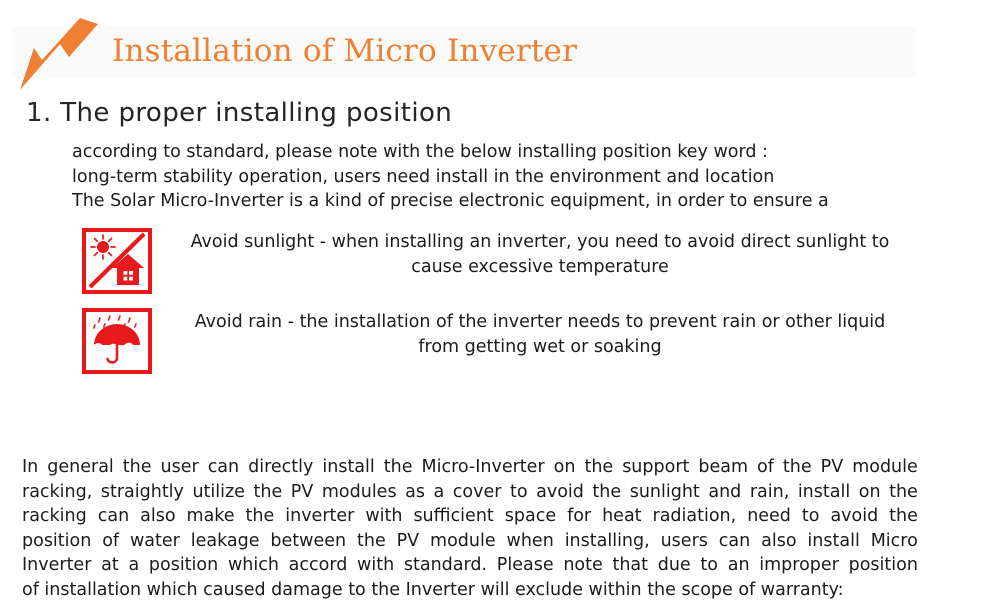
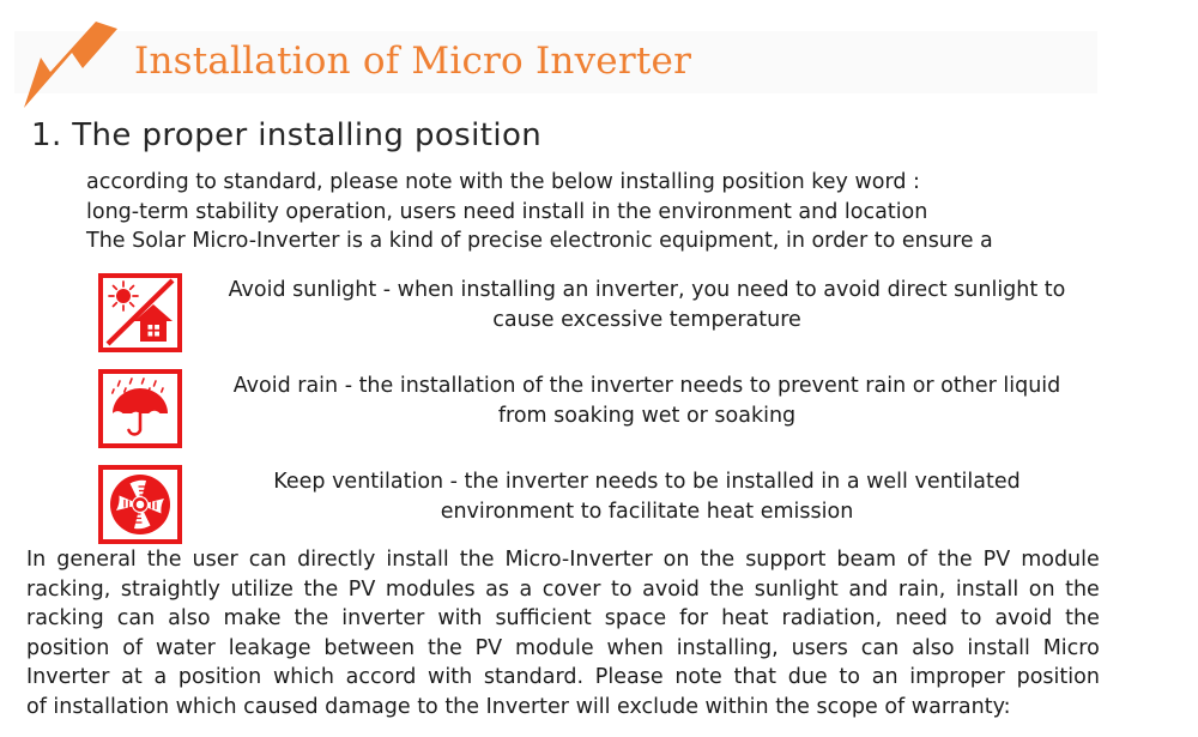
  Installation of Micro Inverter
  1. The proper installing position
  according to standard, please note with the below installing position key word :
  long-term stability operation, users need install in the environment and location
  The Solar Micro-Inverter is a kind of precise electronic equipment, in order to ensure a
  Avoid sunlight - when installing an inverter, you need to avoid direct sunlight to
  cause excessive temperature
  Avoid rain - the installation of the inverter needs to prevent rain or other liquid
- from getting wet or soaking
+ from soaking wet or soaking
+ Keep ventilation - the inverter needs to be installed in a well ventilated
+ environment to facilitate heat emission
  In
  general
  the
  user
  can
  directly
  install
  the
  Micro-Inverter
  on
  the
  support
  beam
  of
  the
  PV
  module
  racking,
  straightly
  utilize
  the
  PV
  modules
  as
  a
  cover
  to
  avoid
  the
  sunlight
  and
  rain,
  install
  on
  the
  racking
  can
  also
  make
  the
  inverter
  with
  sufficient
  space
  for
  heat
  radiation,
  need
  to
  avoid
  the
  position
  of
  water
  leakage
  between
  the
  PV
  module
  when
  installing,
  users
  can
  also
  install
  Micro
  Inverter
  at
  a
  position
  which
  accord
  with
  standard.
  Please
  note
  that
  due
  to
  an
  improper
  position
  of installation which caused damage to the Inverter will exclude within the scope of warranty:
